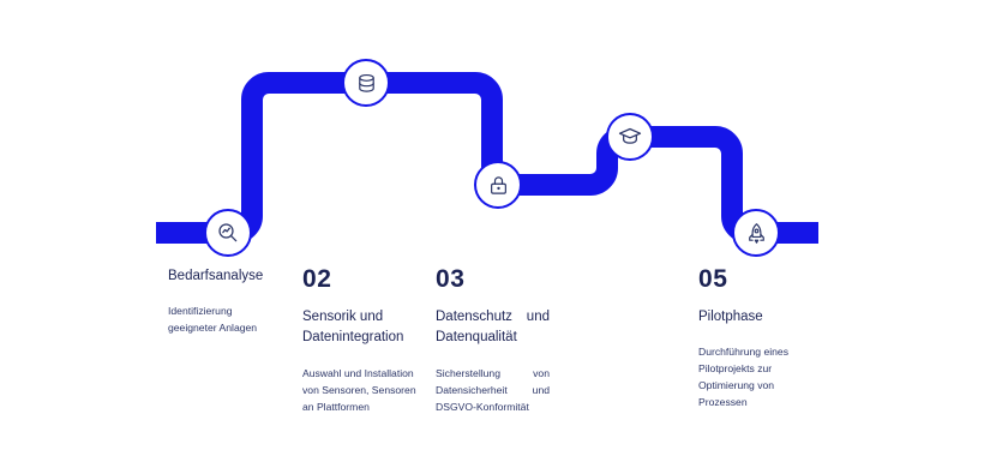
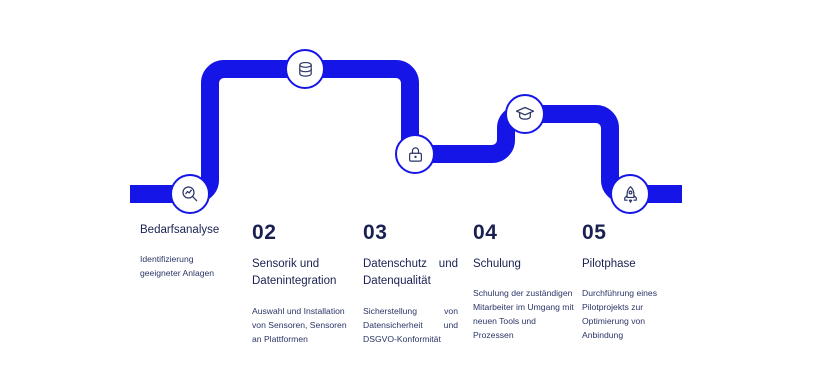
  Bedarfsanalyse
  Identifizierung geeigneter Anlagen
  02
  Sensorik und Datenintegration
  Auswahl und Installation von Sensoren, Sensoren an Plattformen
  03
  Datenschutz und Datenqualität
  Sicherstellung von Datensicherheit und DSGVO-Konformität
+ 04
+ Schulung
+ Schulung der zuständigen Mitarbeiter im Umgang mit neuen Tools und Prozessen
  05
  Pilotphase
- Durchführung eines Pilotprojekts zur Optimierung von Prozessen
+ Durchführung eines Pilotprojekts zur Optimierung von Anbindung
